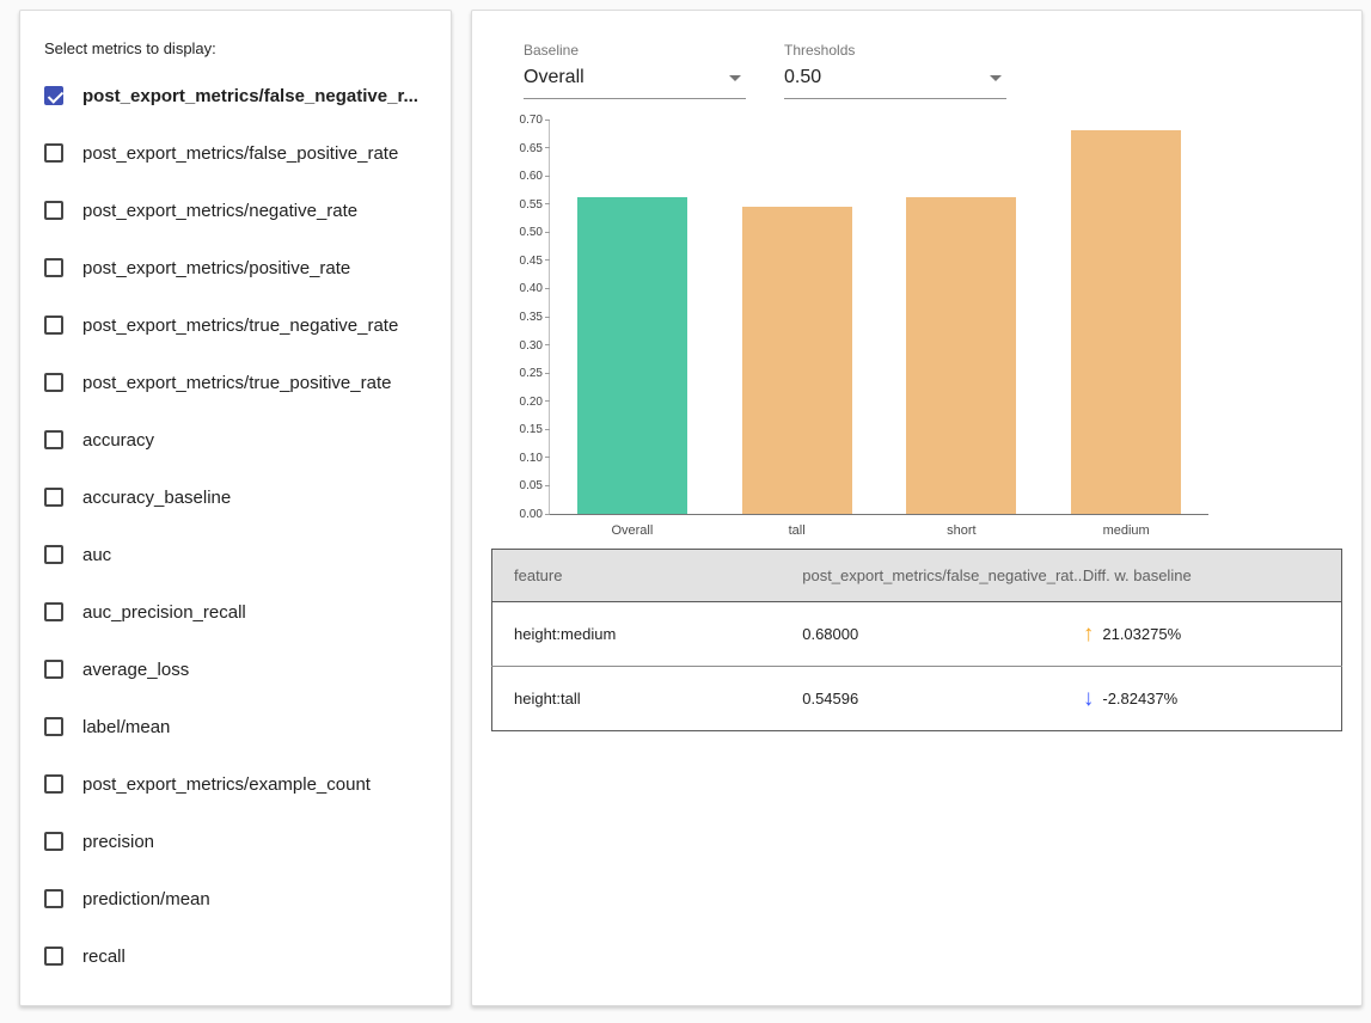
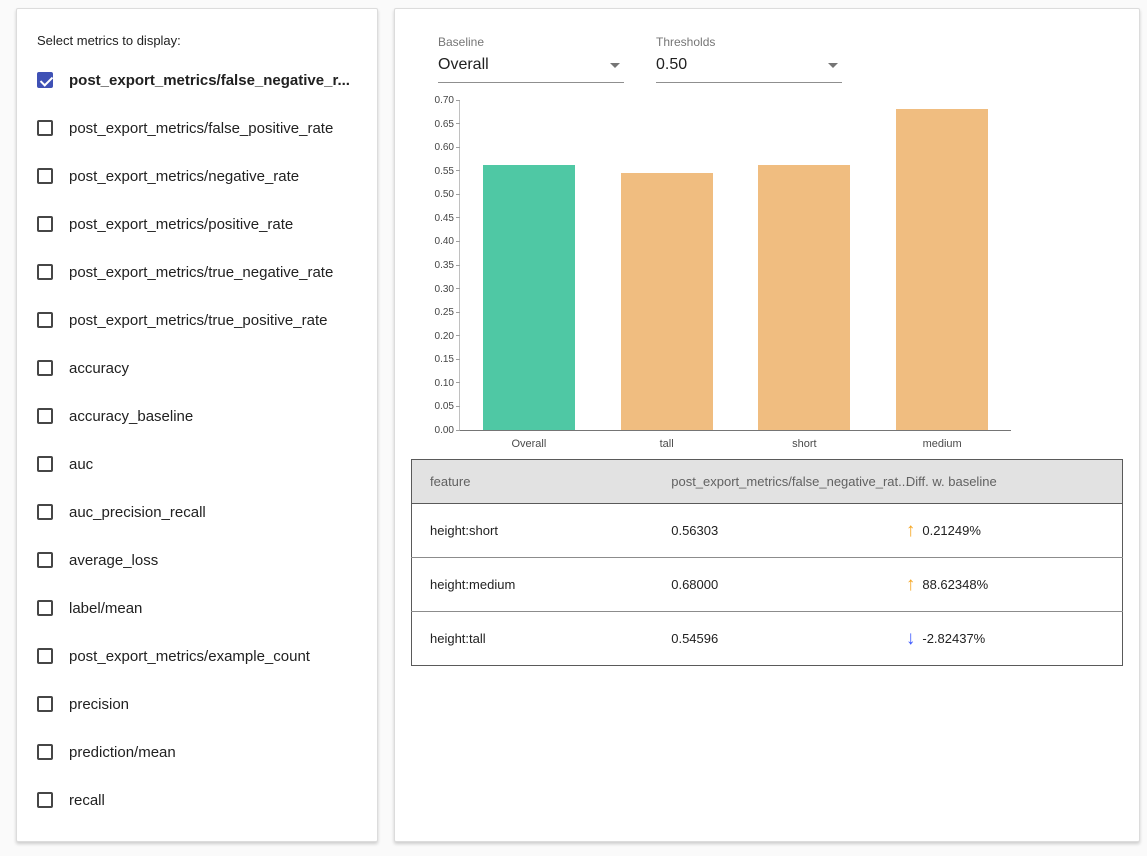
  Select metrics to display:
  post_export_metrics/false_negative_r...
  post_export_metrics/false_positive_rate
  post_export_metrics/negative_rate
  post_export_metrics/positive_rate
  post_export_metrics/true_negative_rate
  post_export_metrics/true_positive_rate
  accuracy
  accuracy_baseline
  auc
  auc_precision_recall
  average_loss
  label/mean
  post_export_metrics/example_count
  precision
  prediction/mean
  recall
  Baseline
  Overall
  Thresholds
  0.50
  0.00
  0.05
  0.10
  0.15
  0.20
  0.25
  0.30
  0.35
  0.40
  0.45
  0.50
  0.55
  0.60
  0.65
  0.70
  Overall
  tall
  short
  medium
  feature	post_export_metrics/false_negative_rat..	Diff. w. baseline
+ height:short	0.56303	↑ 0.21249%
- height:medium	0.68000	↑ 21.03275%
+ height:medium	0.68000	↑ 88.62348%
  height:tall	0.54596	↓ -2.82437%
